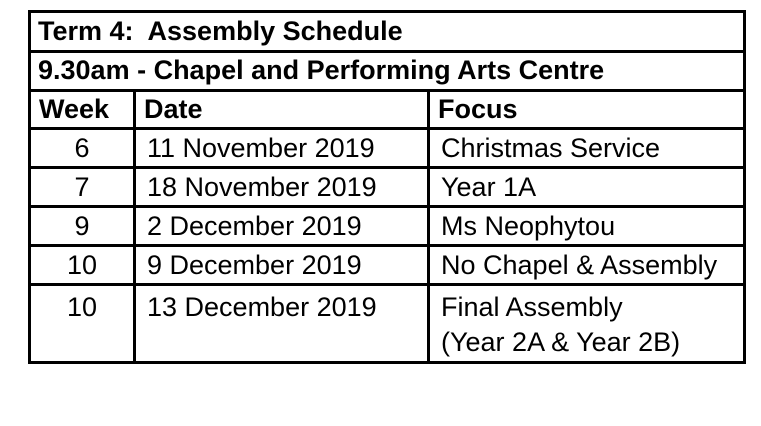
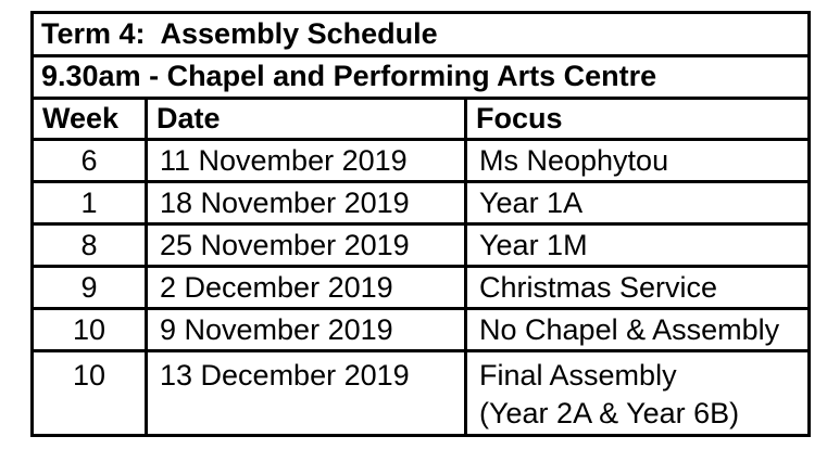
  Term 4: Assembly Schedule
  9.30am - Chapel and Performing Arts Centre
  Week	Date	Focus
- 6	11 November 2019	Christmas Service
+ 6	11 November 2019	Ms Neophytou
- 7	18 November 2019	Year 1A
+ 1	18 November 2019	Year 1A
+ 8	25 November 2019	Year 1M
- 9	2 December 2019	Ms Neophytou
+ 9	2 December 2019	Christmas Service
- 10	9 December 2019	No Chapel & Assembly
+ 10	9 November 2019	No Chapel & Assembly
- 10	13 December 2019	Final Assembly (Year 2A & Year 2B)
+ 10	13 December 2019	Final Assembly (Year 2A & Year 6B)
